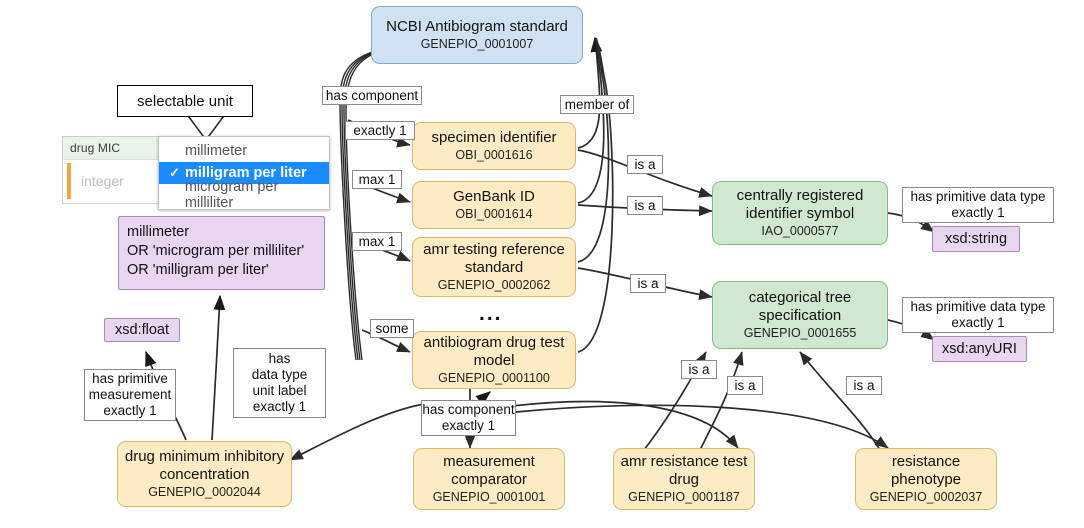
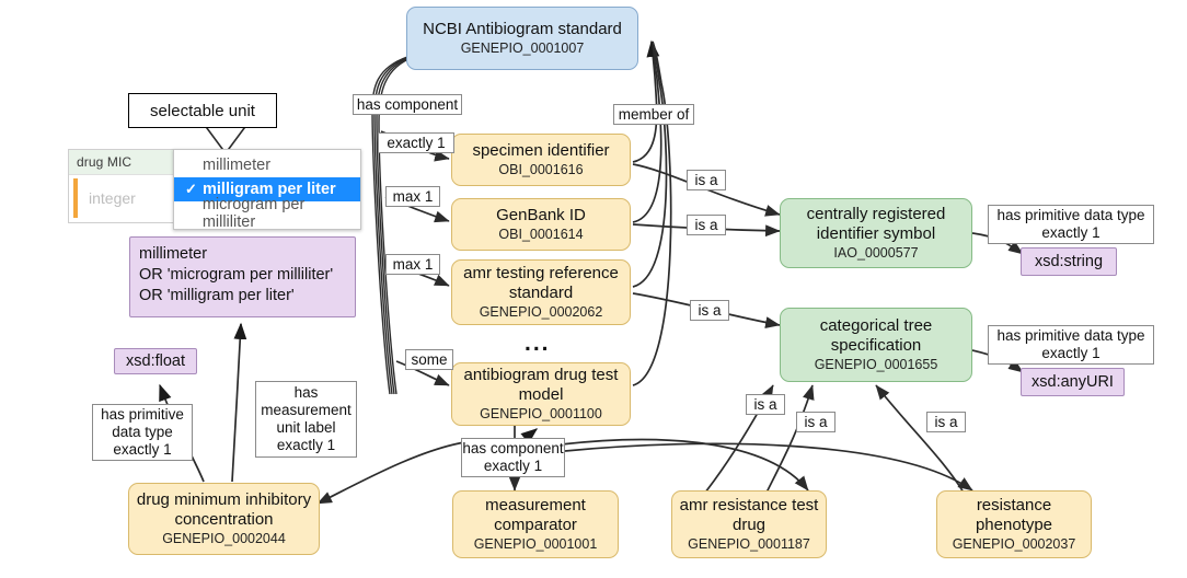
  NCBI Antibiogram standard
  GENEPIO_0001007
  specimen identifier
  OBI_0001616
  GenBank ID
  OBI_0001614
  amr testing reference standard
  GENEPIO_0002062
  ...
  antibiogram drug test model
  GENEPIO_0001100
  centrally registered identifier symbol
  IAO_0000577
  categorical tree specification
  GENEPIO_0001655
  drug minimum inhibitory concentration
  GENEPIO_0002044
  measurement comparator
  GENEPIO_0001001
  amr resistance test drug
  GENEPIO_0001187
  resistance phenotype
  GENEPIO_0002037
  xsd:string
  xsd:anyURI
  xsd:float
  millimeter
  OR 'microgram per milliliter'
  OR 'milligram per liter'
  has component
  member of
  exactly 1
  max 1
  max 1
  some
  is a
  is a
  is a
  is a
  is a
  is a
  has primitive data type
  exactly 1
  has primitive data type
  exactly 1
  has primitive
- measurement
+ data type
  exactly 1
  has
- data type
+ measurement
  unit label
  exactly 1
  has component
  exactly 1
  selectable unit
  drug MIC
  integer
  millimeter
  ✓
  milligram per liter
  microgram per milliliter
